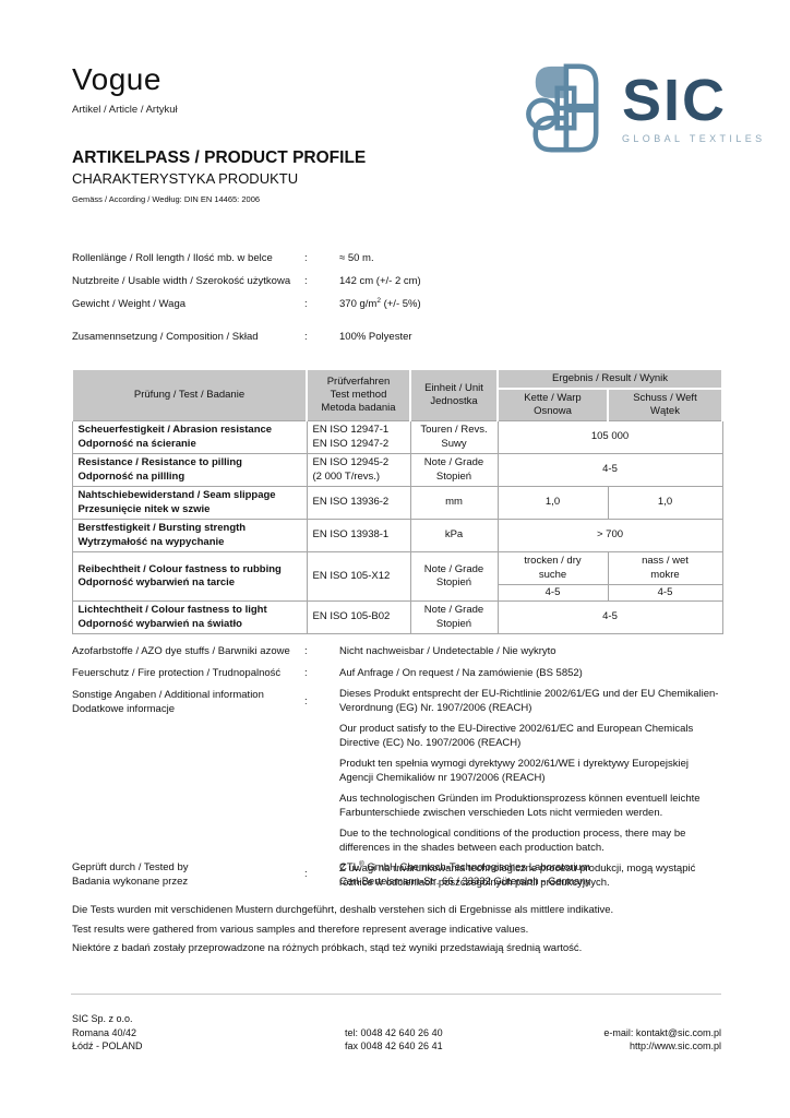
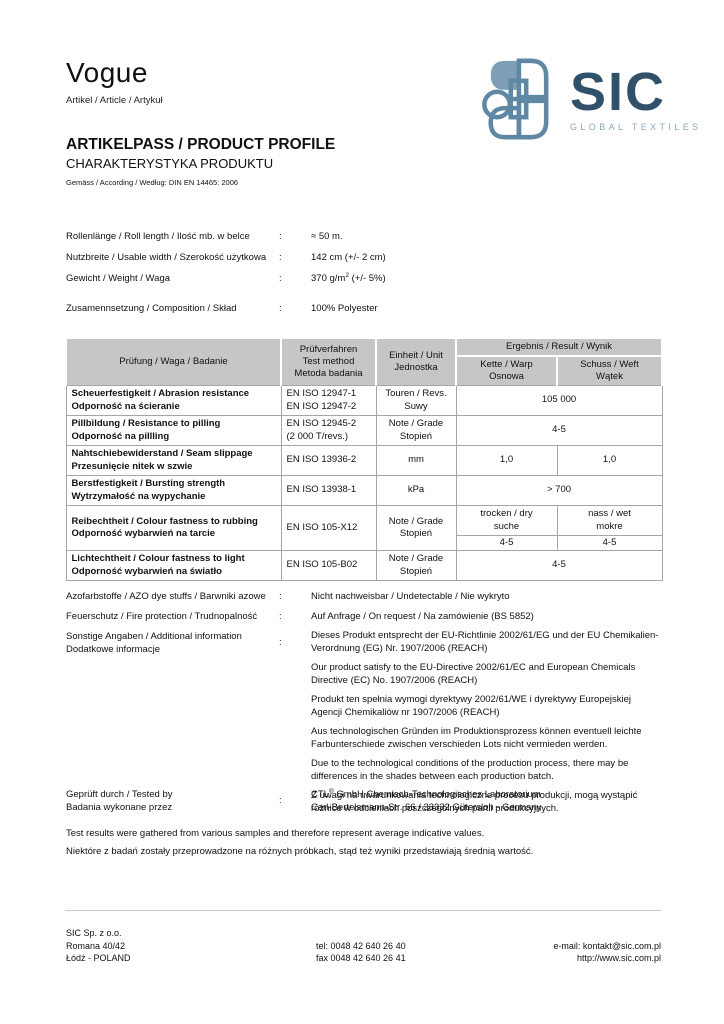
  Vogue
  Artikel / Article / Artykuł
  SIC
  GLOBAL TEXTILES
  ARTIKELPASS / PRODUCT PROFILE
  CHARAKTERYSTYKA PRODUKTU
  Gemäss / According / Według: DIN EN 14465: 2006
  Rollenlänge / Roll length / Ilość mb. w belce
  :
  ≈ 50 m.
  Nutzbreite / Usable width / Szerokość użytkowa
  :
  142 cm (+/- 2 cm)
  Gewicht / Weight / Waga
  :
  370 g/m (+/- 5%)
  Zusamennsetzung / Composition / Skład
  :
  100% Polyester
- Prüfung / Test / Badanie	PrüfverfahrenTest methodMetoda badania	Einheit / UnitJednostka	Ergebnis / Result / Wynik
+ Prüfung / Waga / Badanie	PrüfverfahrenTest methodMetoda badania	Einheit / UnitJednostka	Ergebnis / Result / Wynik
  Kette / WarpOsnowa	Schuss / WeftWątek
  Scheuerfestigkeit / Abrasion resistanceOdporność na ścieranie	EN ISO 12947-1EN ISO 12947-2	Touren / Revs.Suwy	105 000
- Resistance / Resistance to pillingOdporność na pillling	EN ISO 12945-2(2 000 T/revs.)	Note / GradeStopień	4-5
+ Pillbildung / Resistance to pillingOdporność na pillling	EN ISO 12945-2(2 000 T/revs.)	Note / GradeStopień	4-5
  Nahtschiebewiderstand / Seam slippagePrzesunięcie nitek w szwie	EN ISO 13936-2	mm	1,0	1,0
  Berstfestigkeit / Bursting strengthWytrzymałość na wypychanie	EN ISO 13938-1	kPa	> 700
  Reibechtheit / Colour fastness to rubbingOdporność wybarwień na tarcie	EN ISO 105-X12	Note / GradeStopień	trocken / drysuche	nass / wetmokre
  4-5	4-5
  Lichtechtheit / Colour fastness to lightOdporność wybarwień na światło	EN ISO 105-B02	Note / GradeStopień	4-5
  Azofarbstoffe / AZO dye stuffs / Barwniki azowe
  :
  Nicht nachweisbar / Undetectable / Nie wykryto
  Feuerschutz / Fire protection / Trudnopalność
  :
  Auf Anfrage / On request / Na zamówienie (BS 5852)
  Sonstige Angaben / Additional information
  Dodatkowe informacje
  :
  Dieses Produkt entsprecht der EU-Richtlinie 2002/61/EG und der EU Chemikalien-Verordnung (EG) Nr. 1907/2006 (REACH)
  Our product satisfy to the EU-Directive 2002/61/EC and European Chemicals Directive (EC) No. 1907/2006 (REACH)
  Produkt ten spełnia wymogi dyrektywy 2002/61/WE i dyrektywy Europejskiej Agencji Chemikaliów nr 1907/2006 (REACH)
  Aus technologischen Gründen im Produktionsprozess können eventuell leichte Farbunterschiede zwischen verschieden Lots nicht vermieden werden.
  Due to the technological conditions of the production process, there may be differences in the shades between each production batch.
  Z uwagi na uwarunkowania technologiczne procesu produkcji, mogą wystąpić różnice w odcieniach poszczególnych partii produkcyjnych.
  Geprüft durch / Tested by
  Badania wykonane przez
  :
  CTL GmbH Chemisch-Technologisches Laboratorium
  Carl-Bertelsmann-Str. 66 / 33332 Gütersloh - Germany
- Die Tests wurden mit verschidenen Mustern durchgeführt, deshalb verstehen sich di Ergebnisse als mittlere indikative.
  Test results were gathered from various samples and therefore represent average indicative values.
  Niektóre z badań zostały przeprowadzone na różnych próbkach, stąd też wyniki przedstawiają średnią wartość.
  SIC Sp. z o.o.
  Romana 40/42
  Łódź - POLAND
  tel: 0048 42 640 26 40
  fax 0048 42 640 26 41
  e-mail: kontakt@sic.com.pl
  http://www.sic.com.pl
